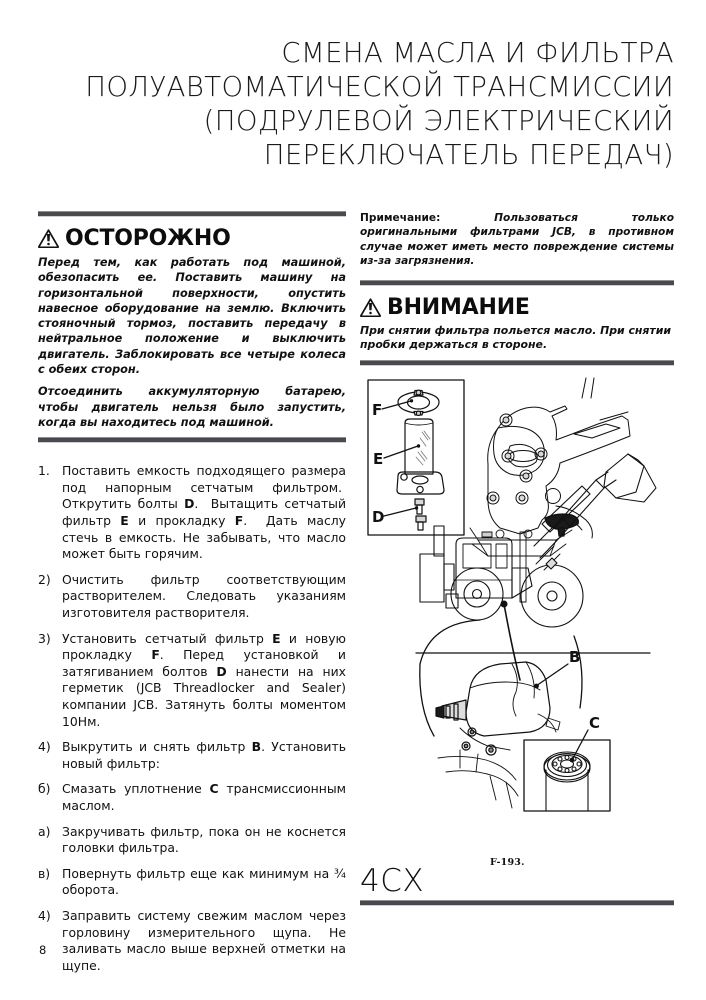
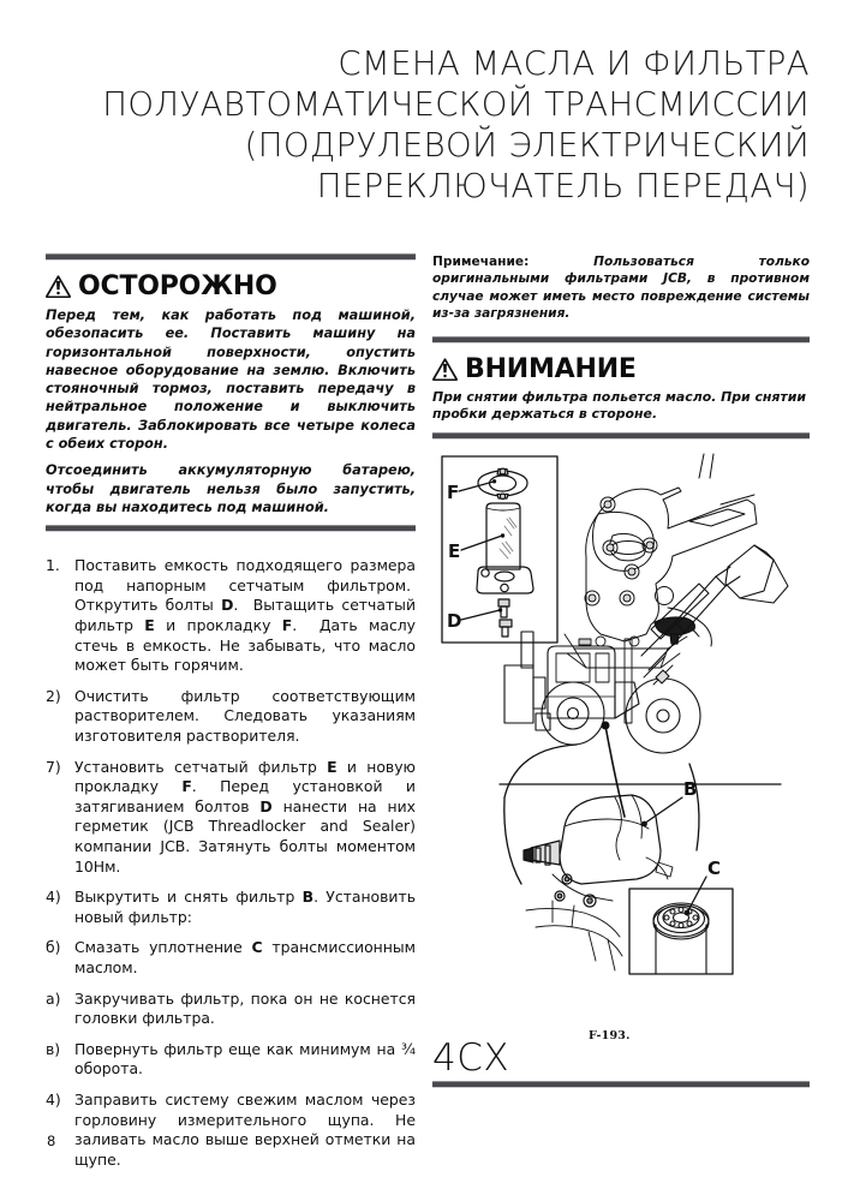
  СМЕНА МАСЛА И ФИЛЬТРА
  ПОЛУАВТОМАТИЧЕСКОЙ ТРАНСМИССИИ
  (ПОДРУЛЕВОЙ ЭЛЕКТРИЧЕСКИЙ
  ПЕРЕКЛЮЧАТЕЛЬ ПЕРЕДАЧ)
  ОСТОРОЖНО
  Перед тем, как работать под машиной, обезопасить ее. Поставить машину на горизонтальной поверхности, опустить навесное оборудование на землю. Включить стояночный тормоз, поставить передачу в нейтральное положение и выключить двигатель. Заблокировать все четыре колеса с обеих сторон.
  Отсоединить аккумуляторную батарею, чтобы двигатель нельзя было запустить, когда вы находитесь под машиной.
  1.
  Поставить емкость подходящего размера под напорным сетчатым фильтром. Открутить болты D. Вытащить сетчатый фильтр E и прокладку F. Дать маслу стечь в емкость. Не забывать, что масло может быть горячим.
  2)
  Очистить фильтр соответствующим растворителем. Следовать указаниям изготовителя растворителя.
- 3)
+ 7)
  Установить сетчатый фильтр E и новую прокладку F. Перед установкой и затягиванием болтов D нанести на них герметик (JCB Threadlocker and Sealer) компании JCB. Затянуть болты моментом 10Нм.
  4)
  Выкрутить и снять фильтр B. Установить новый фильтр:
  б)
  Смазать уплотнение C трансмиссионным маслом.
  а)
  Закручивать фильтр, пока он не коснется головки фильтра.
  в)
  Повернуть фильтр еще как минимум на ¾ оборота.
  4)
  Заправить систему свежим маслом через горловину измерительного щупа. Не заливать масло выше верхней отметки на щупе.
  Примечание: Пользоваться только оригинальными фильтрами JCB, в противном случае может иметь место повреждение системы из-за загрязнения.
  ВНИМАНИЕ
  При снятии фильтра польется масло. При снятии пробки держаться в стороне.
  F
  E
  D
  B
  C
  F-193.
  4CX
  8
